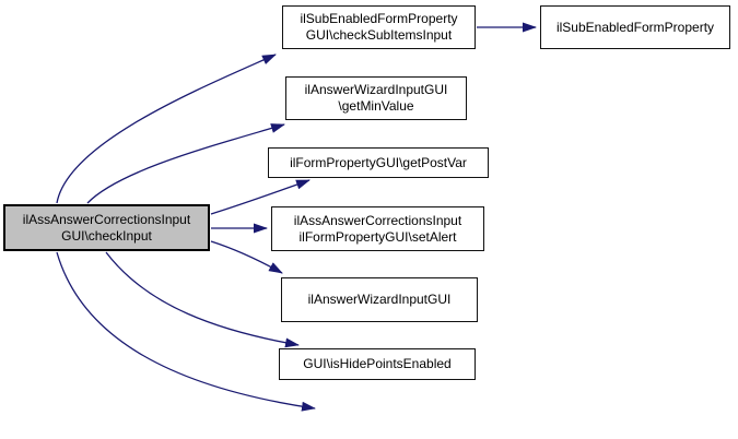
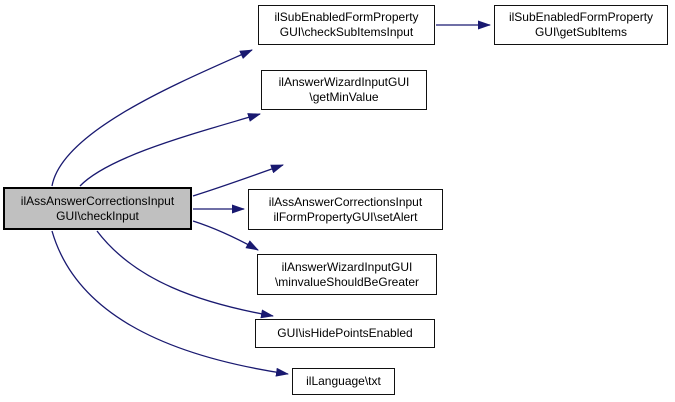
  ilAssAnswerCorrectionsInput
  GUI\checkInput
  ilSubEnabledFormProperty
  GUI\checkSubItemsInput
  ilSubEnabledFormProperty
+ GUI\getSubItems
  ilAnswerWizardInputGUI
  \getMinValue
- ilFormPropertyGUI\getPostVar
  ilAssAnswerCorrectionsInput
  ilFormPropertyGUI\setAlert
  ilAnswerWizardInputGUI
+ \minvalueShouldBeGreater
  GUI\isHidePointsEnabled
+ ilLanguage\txt
